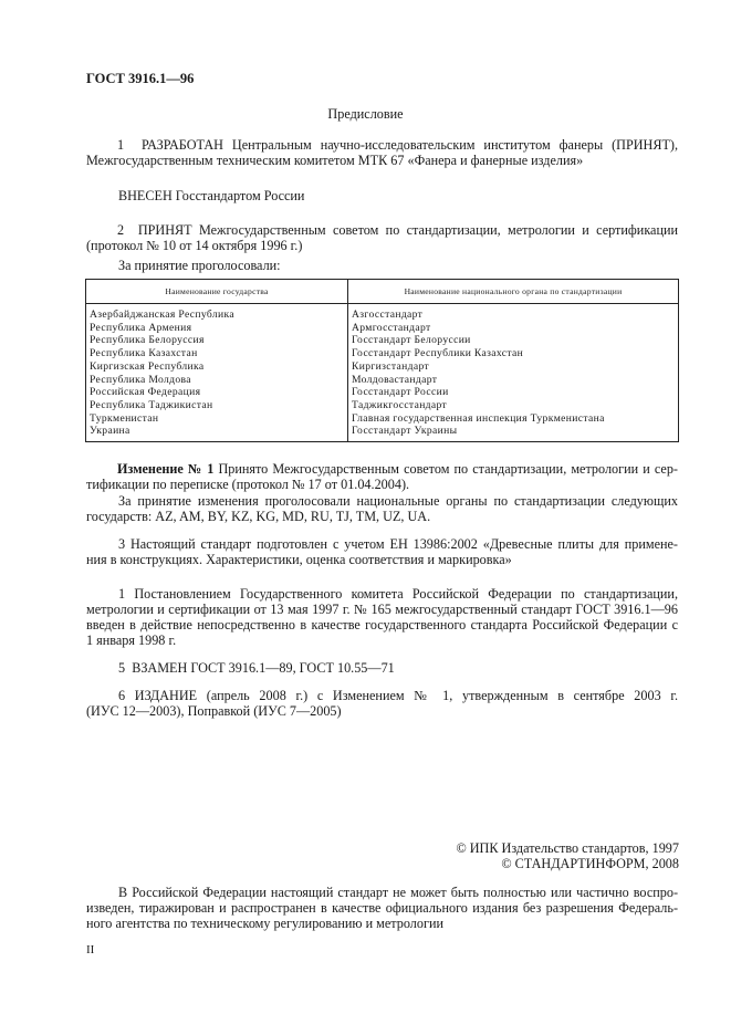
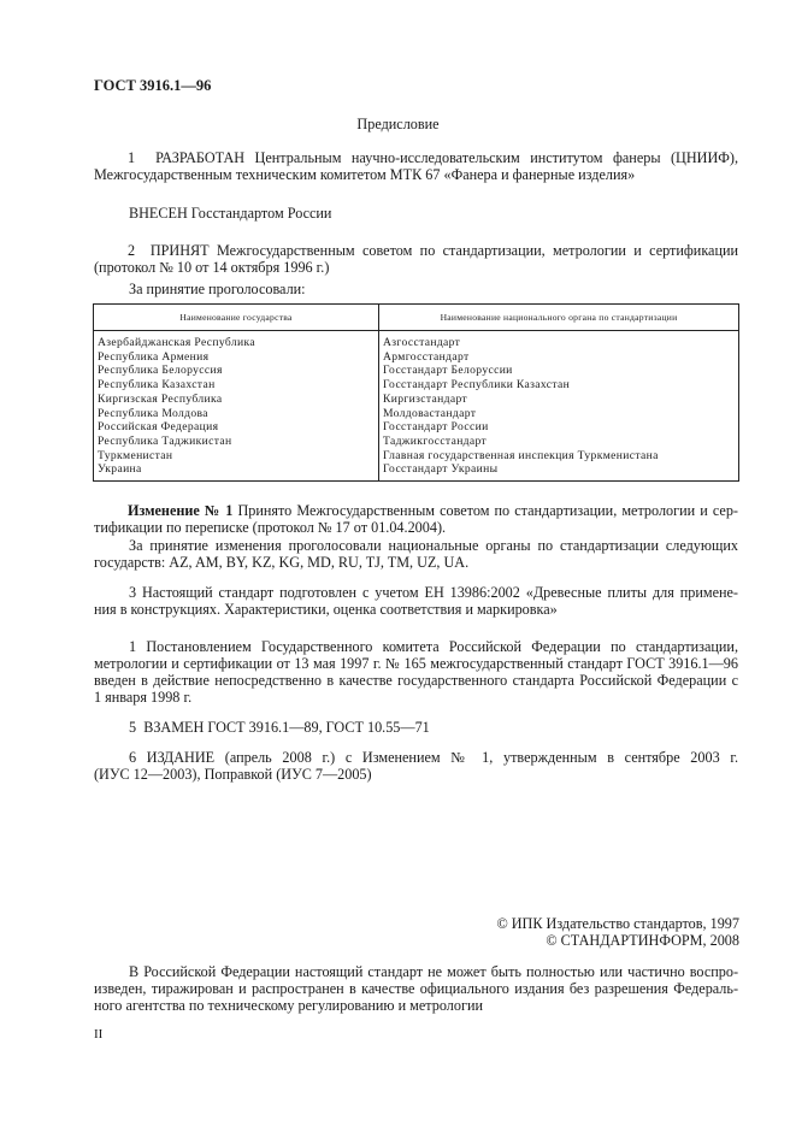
  ГОСТ 3916.1—96
  Предисловие
- 1 РАЗРАБОТАН Центральным научно-исследовательским институтом фанеры (ПРИНЯТ),
+ 1 РАЗРАБОТАН Центральным научно-исследовательским институтом фанеры (ЦНИИФ),
  Межгосударственным техническим комитетом МТК 67 «Фанера и фанерные изделия»
  ВНЕСЕН Госстандартом России
  2 ПРИНЯТ Межгосударственным советом по стандартизации, метрологии и сертификации
  (протокол № 10 от 14 октября 1996 г.)
  За принятие проголосовали:
  Наименование государства	Наименование национального органа по стандартизации
  Азербайджанская Республика Республика Армения Республика Белоруссия Республика Казахстан Киргизская Республика Республика Молдова Российская Федерация Республика Таджикистан Туркменистан Украина	Азгосстандарт Армгосстандарт Госстандарт Белоруссии Госстандарт Республики Казахстан Киргизстандарт Молдовастандарт Госстандарт России Таджикгосстандарт Главная государственная инспекция Туркменистана Госстандарт Украины
  Изменение № 1 Принято Межгосударственным советом по стандартизации, метрологии и сер-
  тификации по переписке (протокол № 17 от 01.04.2004).
  За принятие изменения проголосовали национальные органы по стандартизации следующих
  государств: AZ, AM, BY, KZ, KG, MD, RU, TJ, TM, UZ, UA.
  3 Настоящий стандарт подготовлен с учетом ЕН 13986:2002 «Древесные плиты для примене-
  ния в конструкциях. Характеристики, оценка соответствия и маркировка»
  1 Постановлением Государственного комитета Российской Федерации по стандартизации,
  метрологии и сертификации от 13 мая 1997 г. № 165 межгосударственный стандарт ГОСТ 3916.1—96
  введен в действие непосредственно в качестве государственного стандарта Российской Федерации с
  1 января 1998 г.
  5 ВЗАМЕН ГОСТ 3916.1—89, ГОСТ 10.55—71
  6 ИЗДАНИЕ (апрель 2008 г.) с Изменением № 1, утвержденным в сентябре 2003 г.
  (ИУС 12—2003), Поправкой (ИУС 7—2005)
  © ИПК Издательство стандартов, 1997
  © СТАНДАРТИНФОРМ, 2008
  В Российской Федерации настоящий стандарт не может быть полностью или частично воспро-
  изведен, тиражирован и распространен в качестве официального издания без разрешения Федераль-
  ного агентства по техническому регулированию и метрологии
  II
